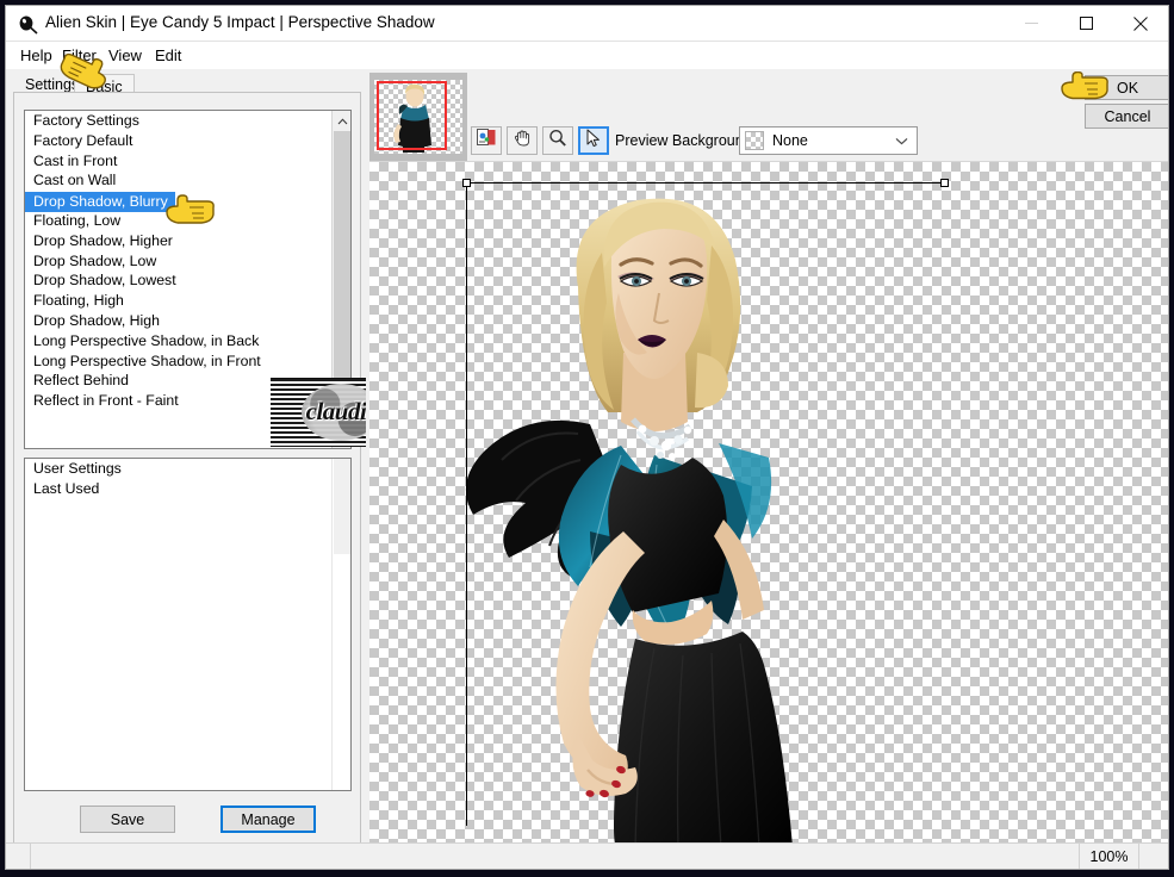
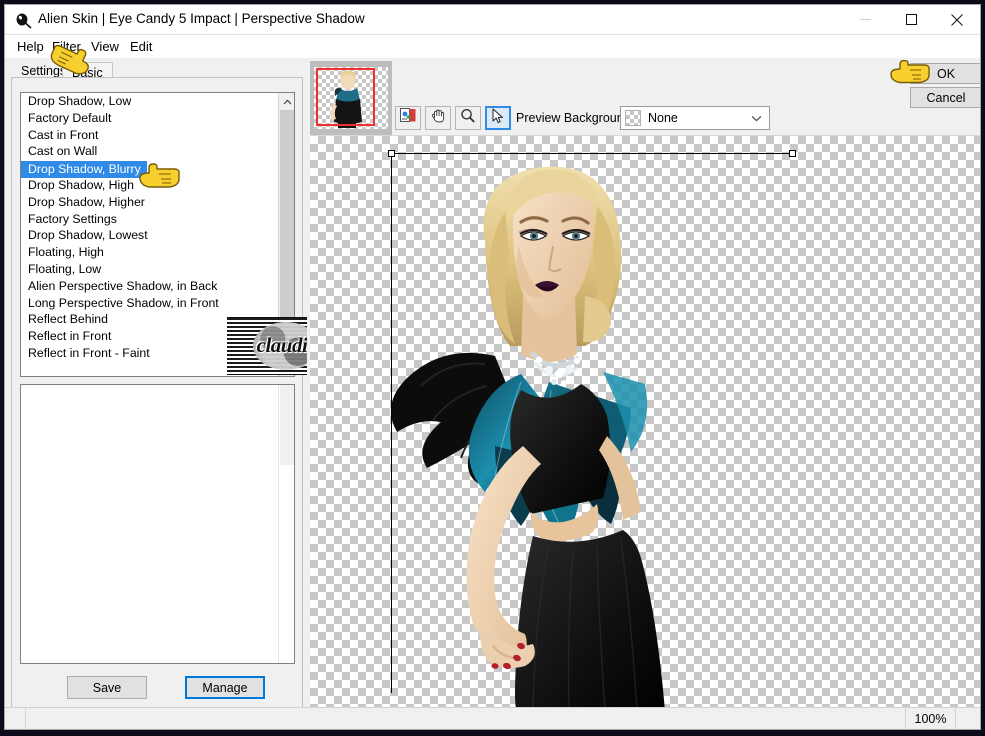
  Alien Skin | Eye Candy 5 Impact | Perspective Shadow
  Help
  View
  Edit
  Setting
- Factory Settings
+ Drop Shadow, Low
  Factory Default
  Cast in Front
  Cast on Wall
  Drop Shadow, Blurry
- Floating, Low
+ Drop Shadow, High
  Drop Shadow, Higher
- Drop Shadow, Low
+ Factory Settings
  Drop Shadow, Lowest
  Floating, High
- Drop Shadow, High
+ Floating, Low
- Long Perspective Shadow, in Back
+ Alien Perspective Shadow, in Back
  Long Perspective Shadow, in Front
  Reflect Behind
+ Reflect in Front
  Reflect in Front - Faint
- User Settings
- Last Used
  Save
  Manage
  claudi
  Preview Backgrou
  None
  OK
  Cancel
  100%
